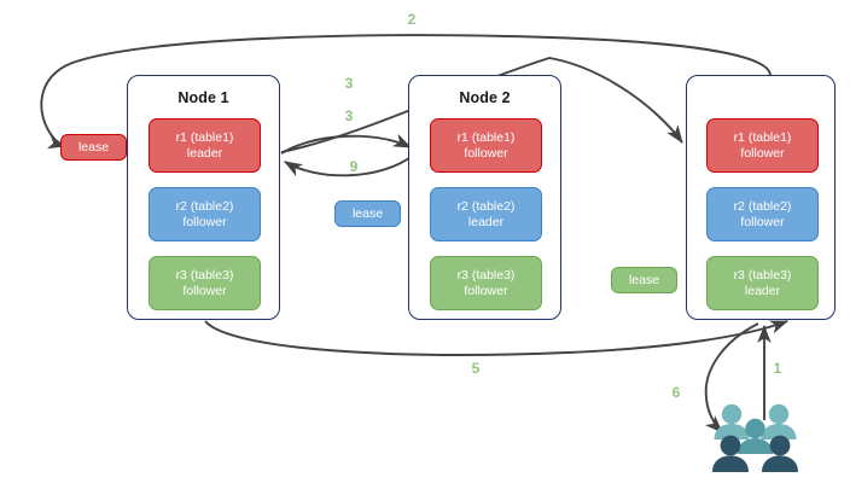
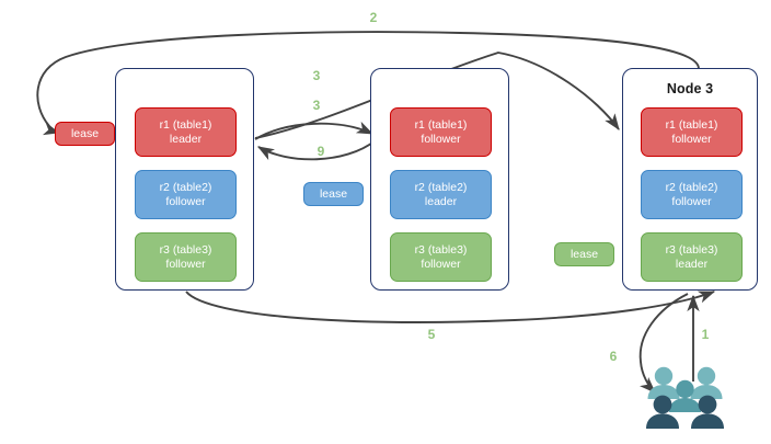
- Node 1
  r1 (table1)
  leader
  r2 (table2)
  follower
  r3 (table3)
  follower
- Node 2
  r1 (table1)
  follower
  r2 (table2)
  leader
  r3 (table3)
  follower
+ Node 3
  r1 (table1)
  follower
  r2 (table2)
  follower
  r3 (table3)
  leader
  lease
  lease
  lease
  2
  3
  3
  9
  5
  1
  6
